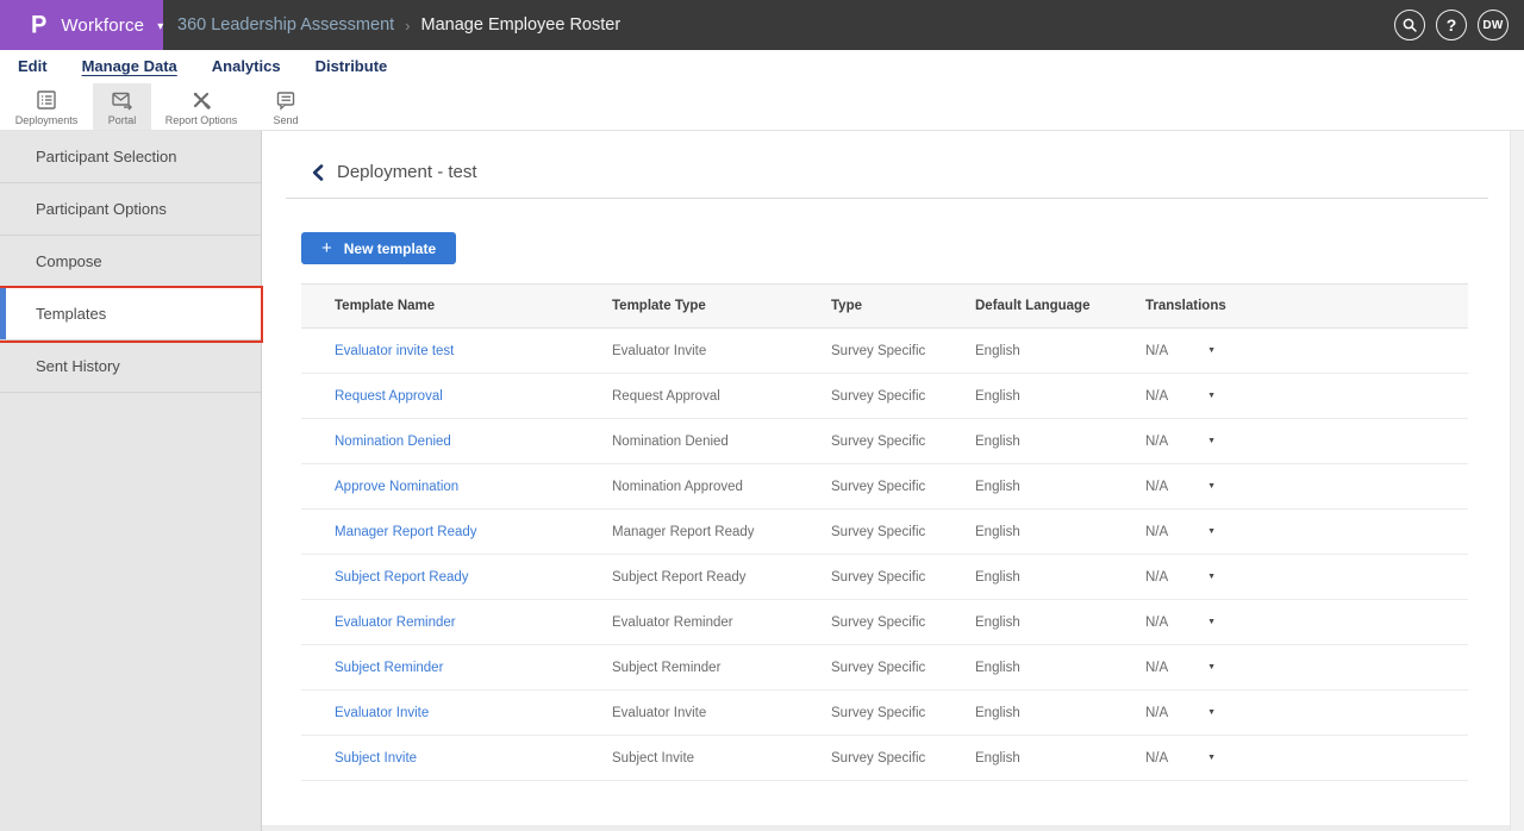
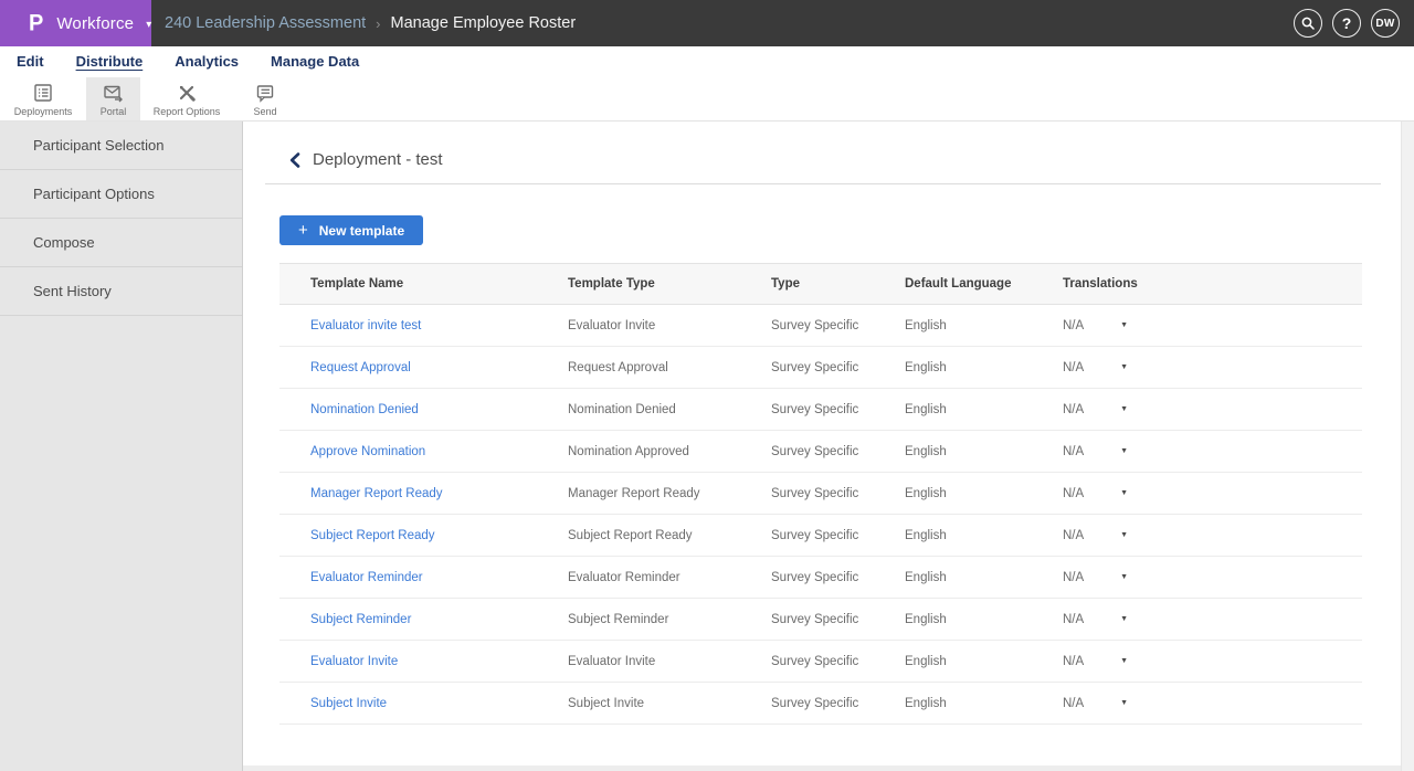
  P
  Workforce
  ▾
- 360 Leadership Assessment
+ 240 Leadership Assessment
  ›
  Manage Employee Roster
  ?
  DW
  Edit
- Manage Data
+ Distribute
  Analytics
- Distribute
+ Manage Data
  Deployments
  Portal
  Report Options
  Send
  Participant Selection
  Participant Options
  Compose
- Templates
  Sent History
  Deployment - test
  +
  New template
  Template Name
  Template Type
  Type
  Default Language
  Translations
  Evaluator invite test
  Evaluator Invite
  Survey Specific
  English
  N/A
  Request Approval
  Request Approval
  Survey Specific
  English
  N/A
  Nomination Denied
  Nomination Denied
  Survey Specific
  English
  N/A
  Approve Nomination
  Nomination Approved
  Survey Specific
  English
  N/A
  Manager Report Ready
  Manager Report Ready
  Survey Specific
  English
  N/A
  Subject Report Ready
  Subject Report Ready
  Survey Specific
  English
  N/A
  Evaluator Reminder
  Evaluator Reminder
  Survey Specific
  English
  N/A
  Subject Reminder
  Subject Reminder
  Survey Specific
  English
  N/A
  Evaluator Invite
  Evaluator Invite
  Survey Specific
  English
  N/A
  Subject Invite
  Subject Invite
  Survey Specific
  English
  N/A
